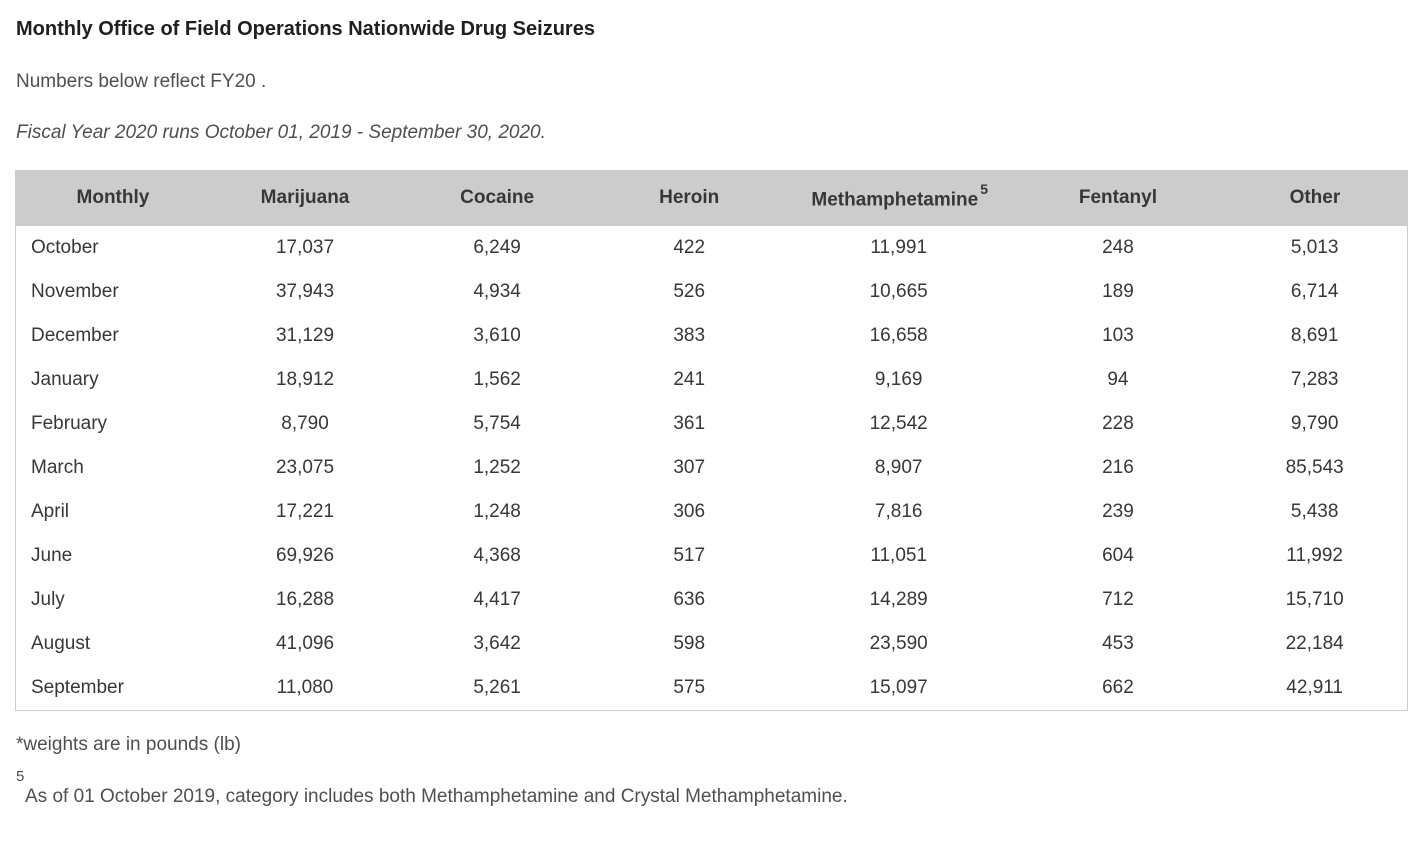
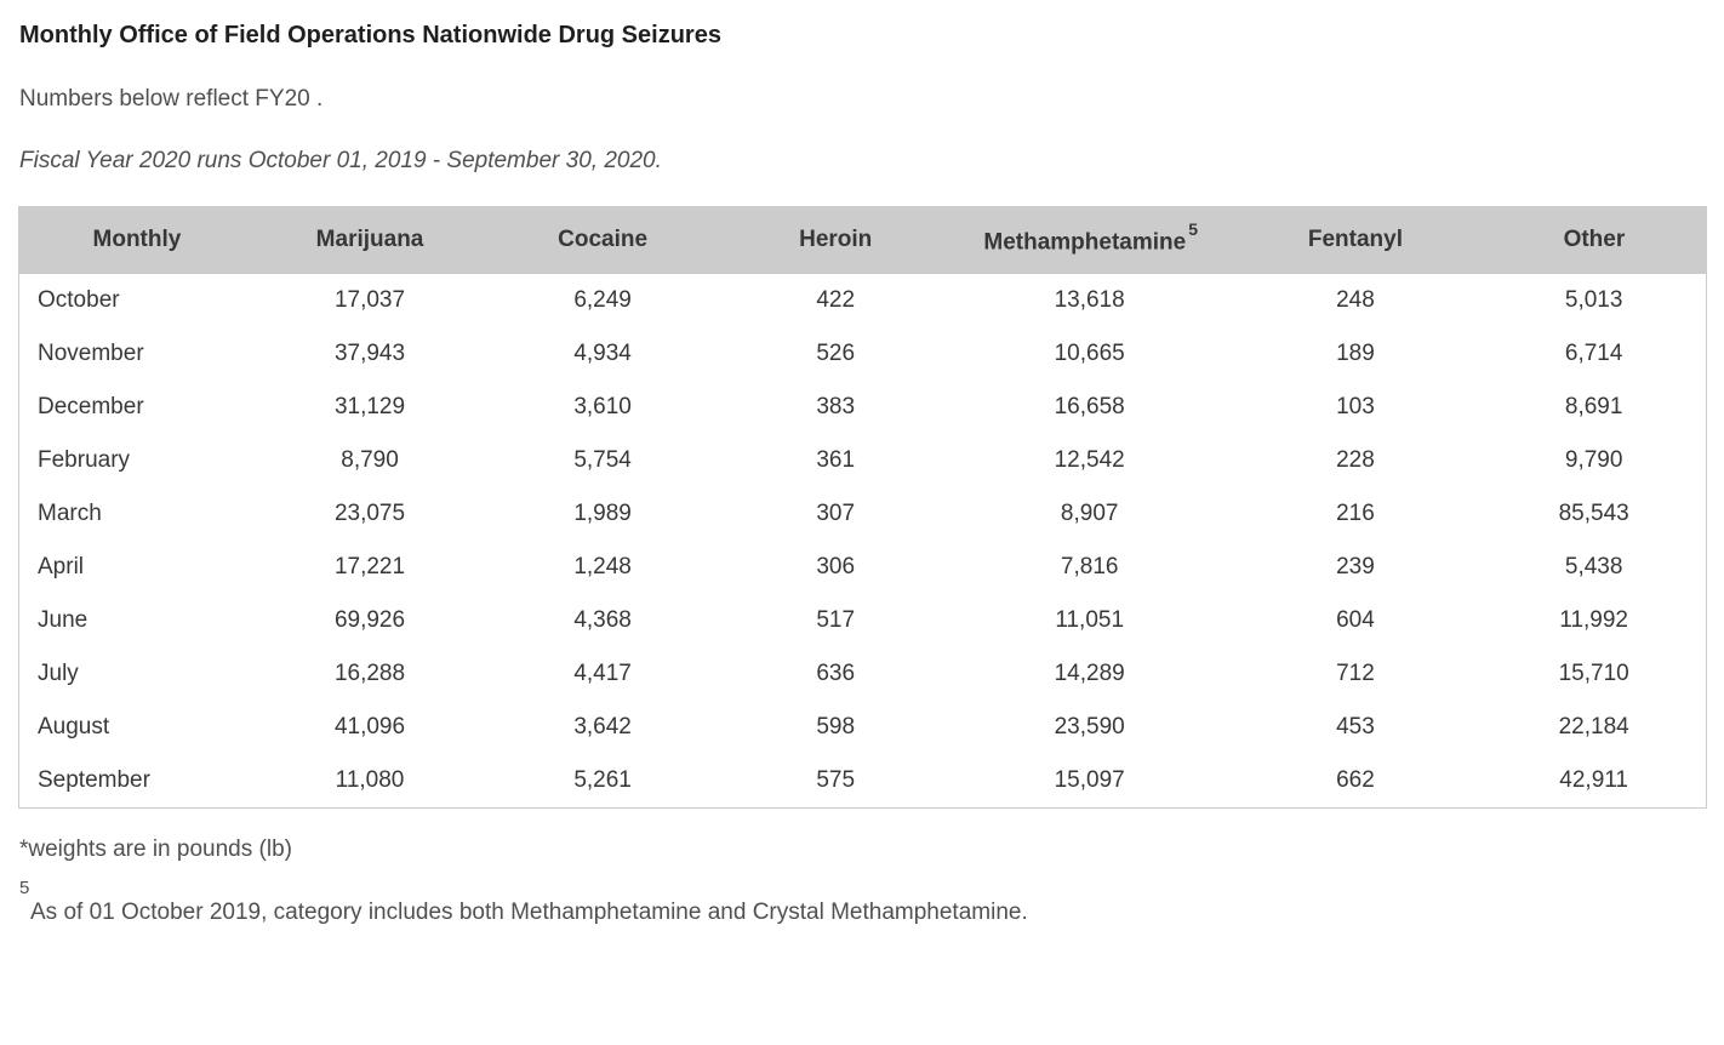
  Monthly Office of Field Operations Nationwide Drug Seizures
  Numbers below reflect FY20 .
  Fiscal Year 2020 runs October 01, 2019 - September 30, 2020.
  Monthly	Marijuana	Cocaine	Heroin	Methamphetamine5	Fentanyl	Other
- October	17,037	6,249	422	11,991	248	5,013
+ October	17,037	6,249	422	13,618	248	5,013
  November	37,943	4,934	526	10,665	189	6,714
  December	31,129	3,610	383	16,658	103	8,691
- January	18,912	1,562	241	9,169	94	7,283
  February	8,790	5,754	361	12,542	228	9,790
- March	23,075	1,252	307	8,907	216	85,543
+ March	23,075	1,989	307	8,907	216	85,543
  April	17,221	1,248	306	7,816	239	5,438
  June	69,926	4,368	517	11,051	604	11,992
  July	16,288	4,417	636	14,289	712	15,710
  August	41,096	3,642	598	23,590	453	22,184
  September	11,080	5,261	575	15,097	662	42,911
  *weights are in pounds (lb)
  5
  As of 01 October 2019, category includes both Methamphetamine and Crystal Methamphetamine.
